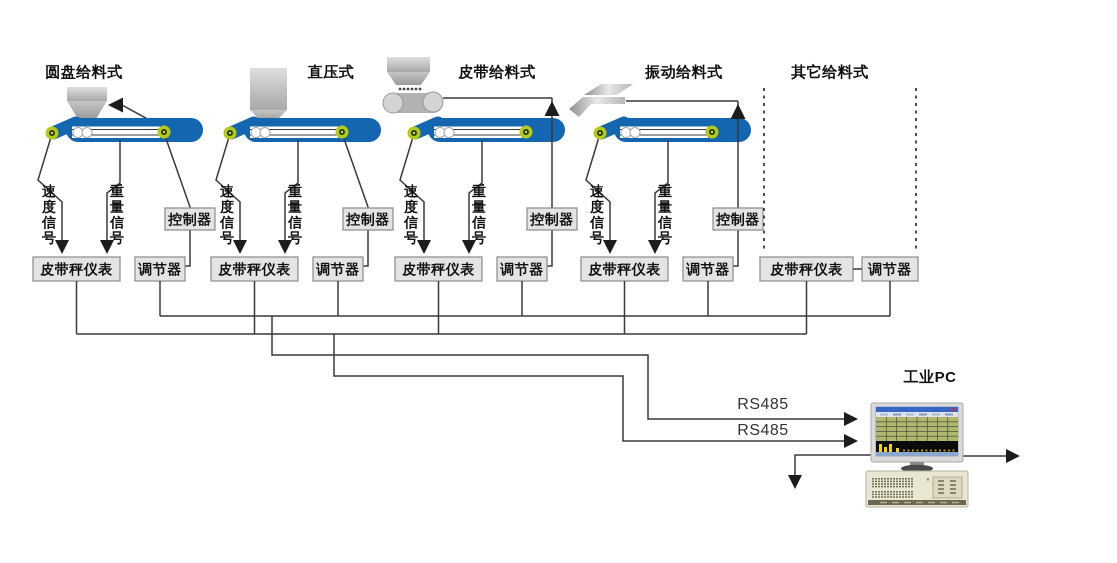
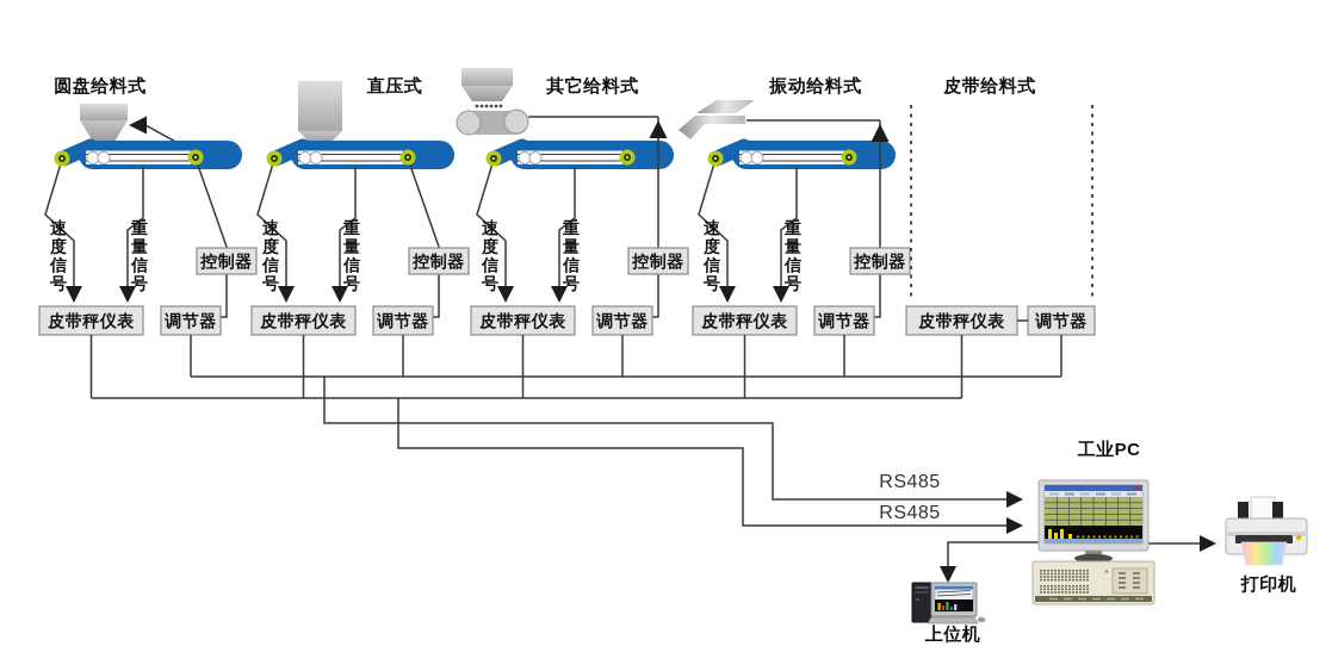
  速度信号
  重量信号
  圆盘给料式
  控制器
  皮带秤仪表
  调节器
  速度信号
  重量信号
  直压式
  控制器
  皮带秤仪表
  调节器
  速度信号
  重量信号
- 皮带给料式
+ 其它给料式
  控制器
  皮带秤仪表
  调节器
  速度信号
  重量信号
  振动给料式
  控制器
  皮带秤仪表
  调节器
- 其它给料式
+ 皮带给料式
  皮带秤仪表
  调节器
  RS485
  RS485
  工业PC
+ 上位机
+ 打印机
